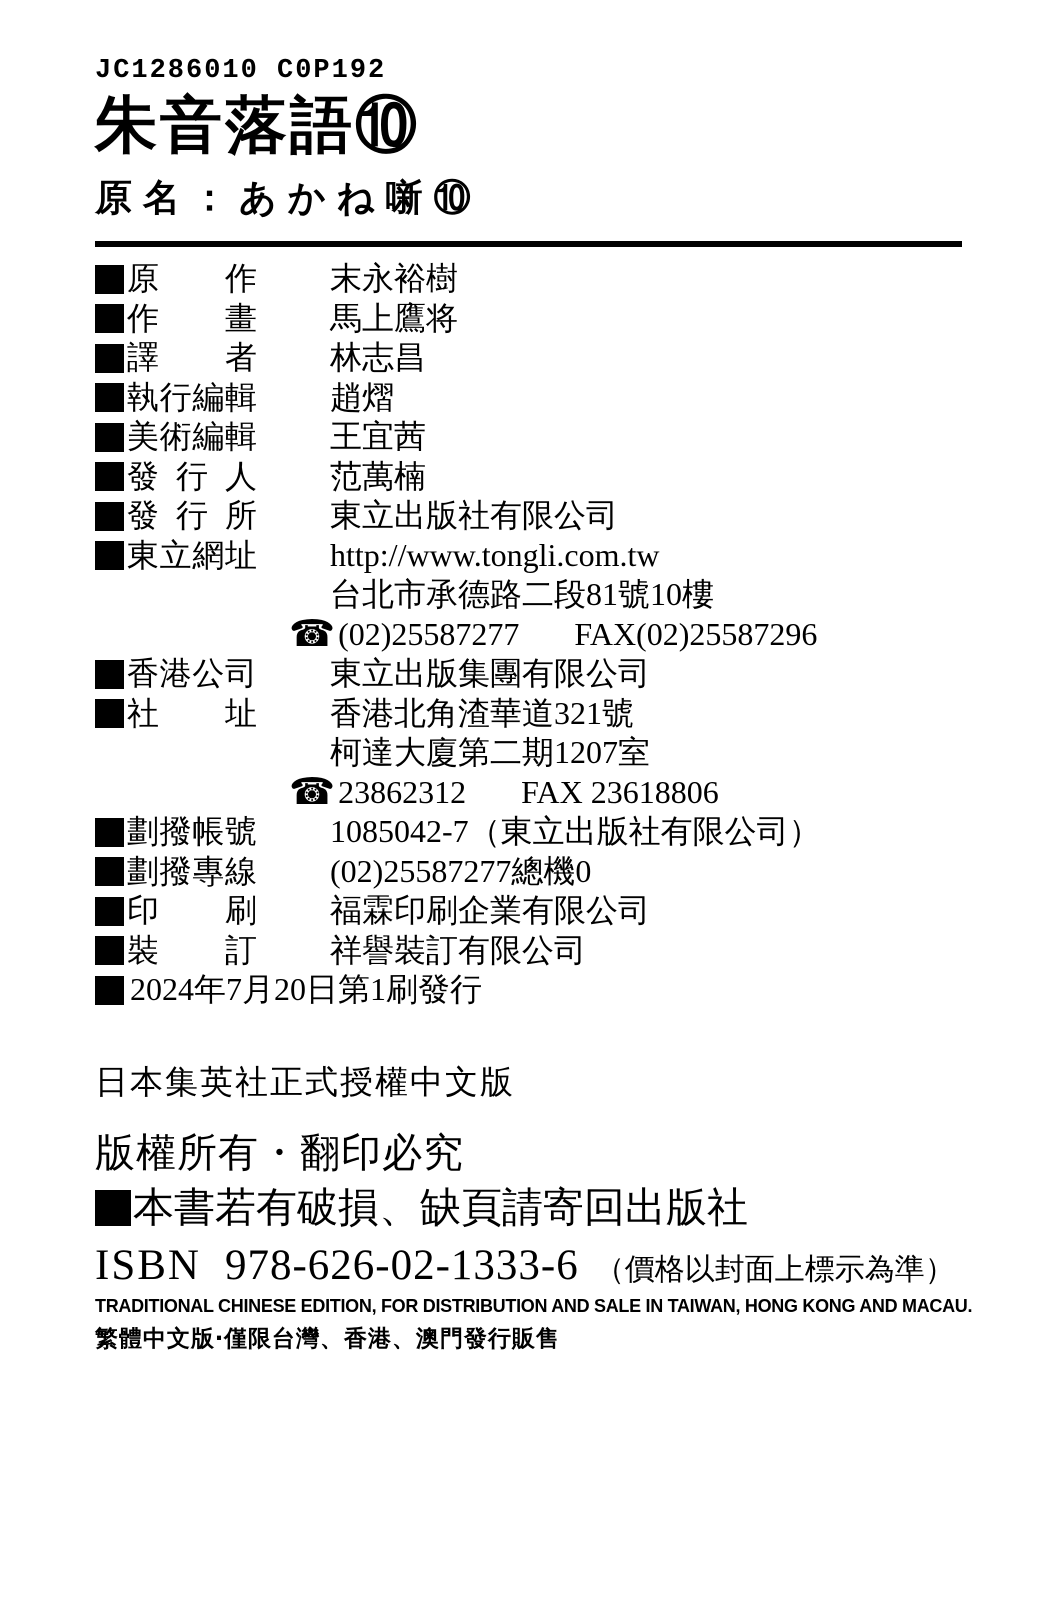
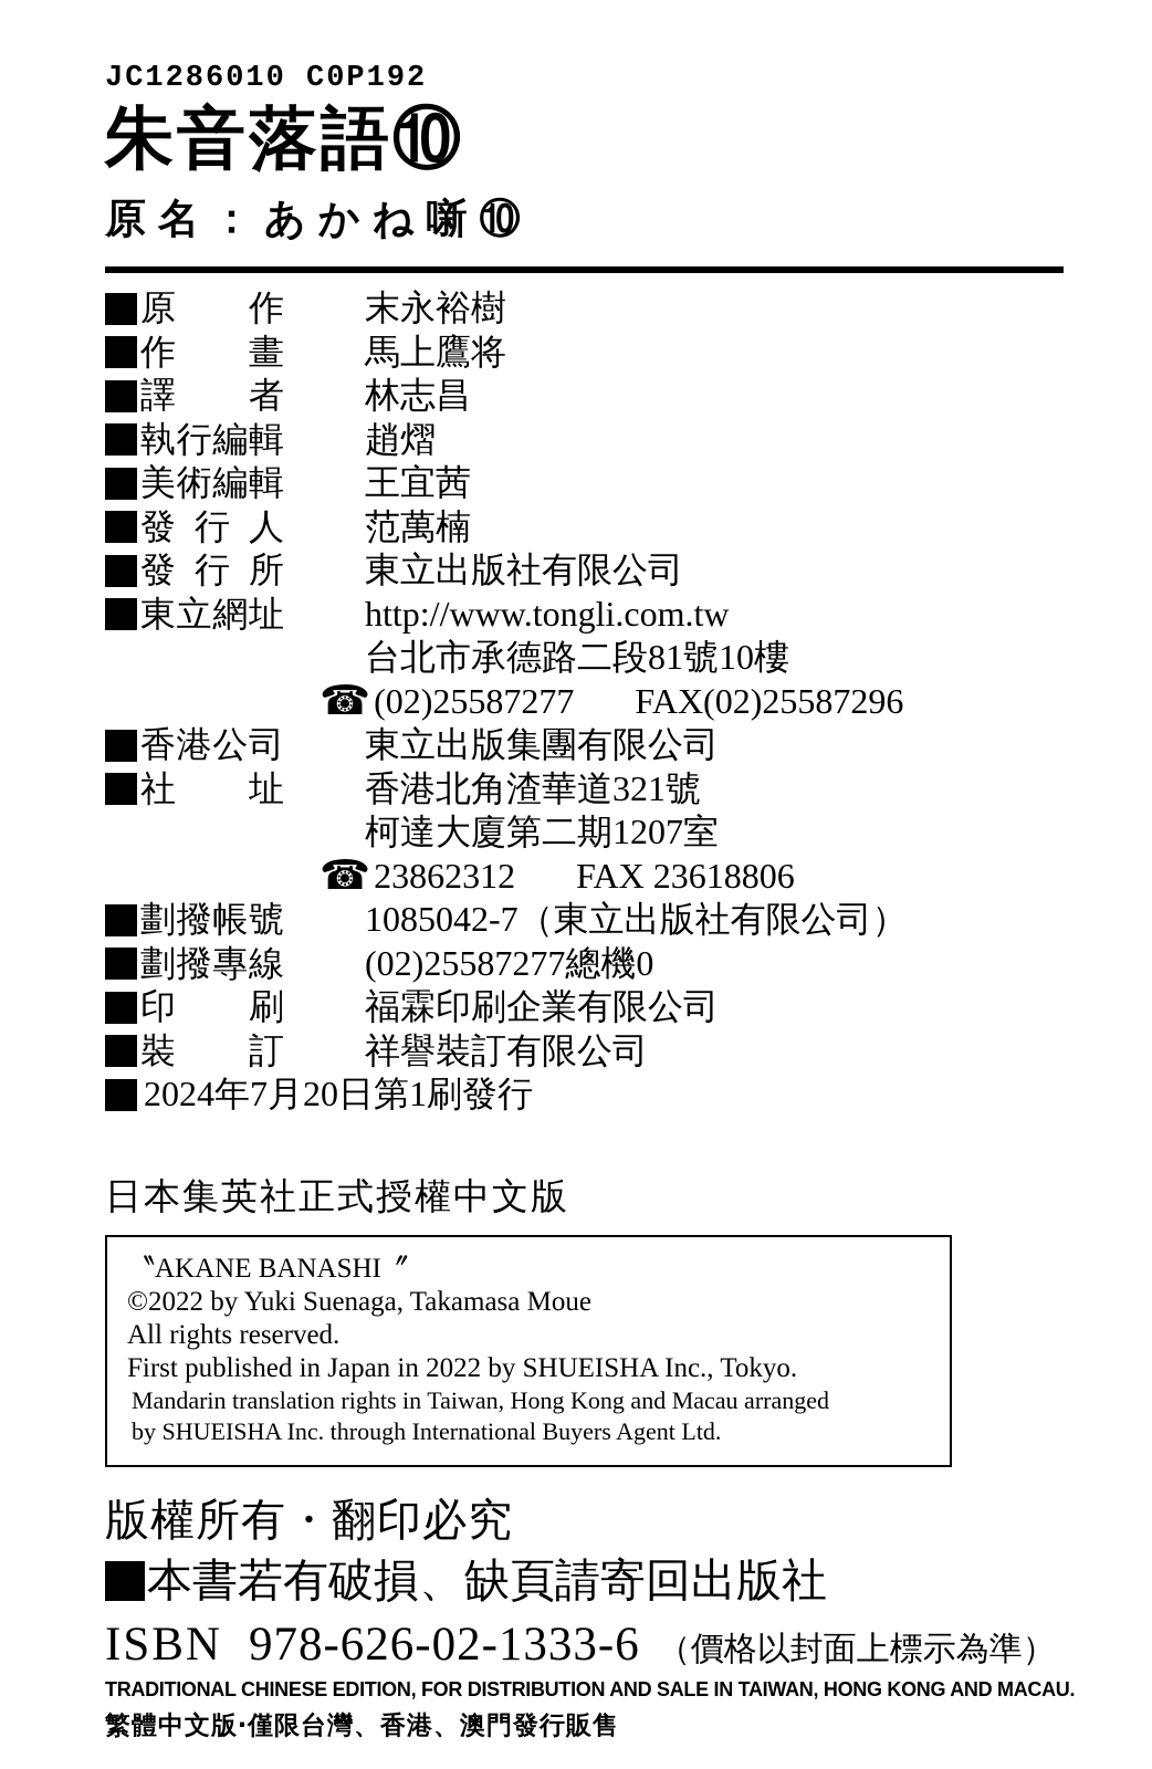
  JC1286010 C0P192
  朱音落語⑩
  原名：あかね噺⑩
  原作
  末永裕樹
  作畫
  馬上鷹将
  譯者
  林志昌
  執行編輯
  趙熠
  美術編輯
  王宜茜
  發行人
  范萬楠
  發行所
  東立出版社有限公司
  東立網址
  http://www.tongli.com.tw
  台北市承德路二段81號10樓
  ☎
  (02)25587277
  FAX(02)25587296
  香港公司
  東立出版集團有限公司
  社址
  香港北角渣華道321號
  柯達大廈第二期1207室
  ☎
  23862312
  FAX 23618806
  劃撥帳號
  1085042-7（東立出版社有限公司）
  劃撥專線
  (02)25587277總機0
  印刷
  福霖印刷企業有限公司
  裝訂
  祥譽裝訂有限公司
  2024年7月20日第1刷發行
  日本集英社正式授權中文版
+ 〝AKANE BANASHI〞
+ ©2022 by Yuki Suenaga, Takamasa Moue
+ All rights reserved.
+ First published in Japan in 2022 by SHUEISHA Inc., Tokyo.
+ Mandarin translation rights in Taiwan, Hong Kong and Macau arranged
+ by SHUEISHA Inc. through International Buyers Agent Ltd.
  版權所有・翻印必究
  本書若有破損、缺頁請寄回出版社
  ISBN
  978-626-02-1333-6
  （價格以封面上標示為準）
  TRADITIONAL CHINESE EDITION, FOR DISTRIBUTION AND SALE IN TAIWAN, HONG KONG AND MACAU.
  繁體中文版‧僅限台灣、香港、澳門發行販售
